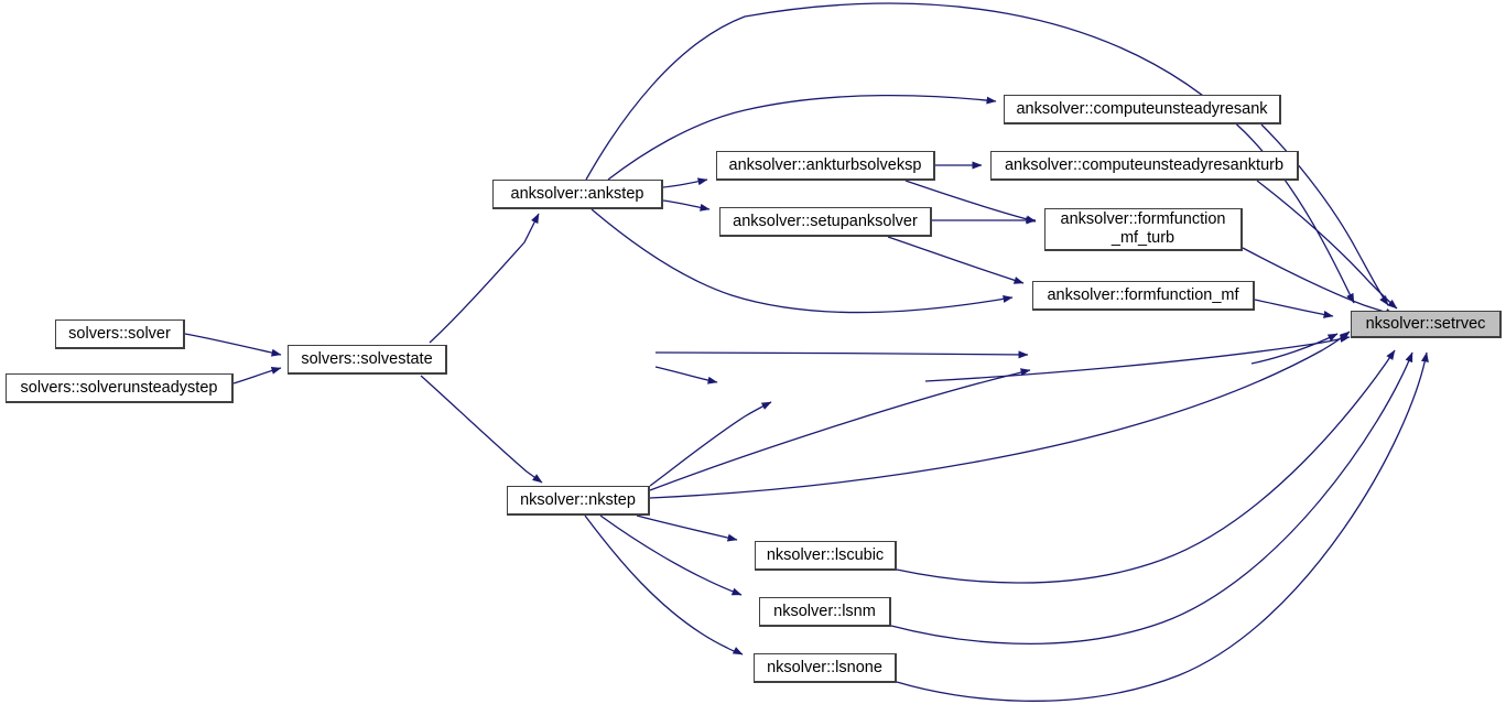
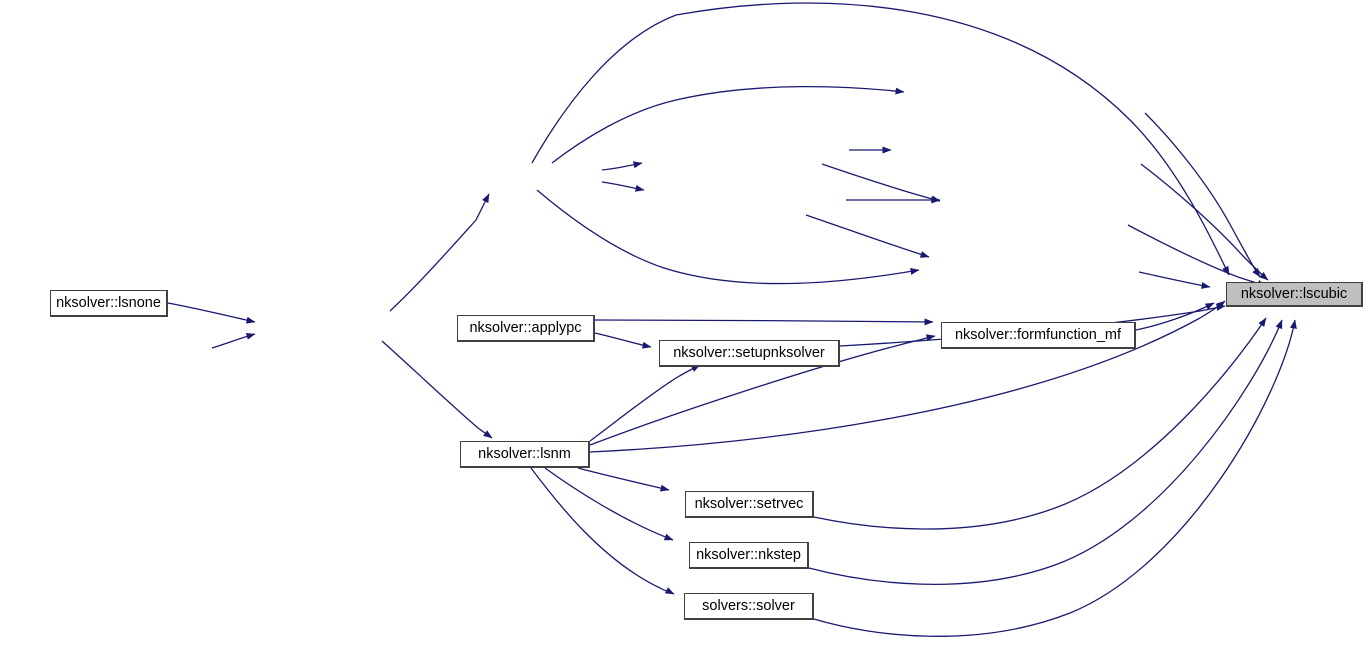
- solvers::solver
+ nksolver::lsnone
- solvers::solverunsteadystep
- solvers::solvestate
- anksolver::ankstep
- anksolver::ankturbsolveksp
- anksolver::setupanksolver
- anksolver::computeunsteadyresank
- anksolver::computeunsteadyresankturb
- anksolver::formfunction
- _mf_turb
- anksolver::formfunction_mf
- nksolver::setrvec
+ nksolver::lscubic
+ nksolver::applypc
+ nksolver::setupnksolver
+ nksolver::formfunction_mf
- nksolver::nkstep
+ nksolver::lsnm
- nksolver::lscubic
+ nksolver::setrvec
- nksolver::lsnm
+ nksolver::nkstep
- nksolver::lsnone
+ solvers::solver
